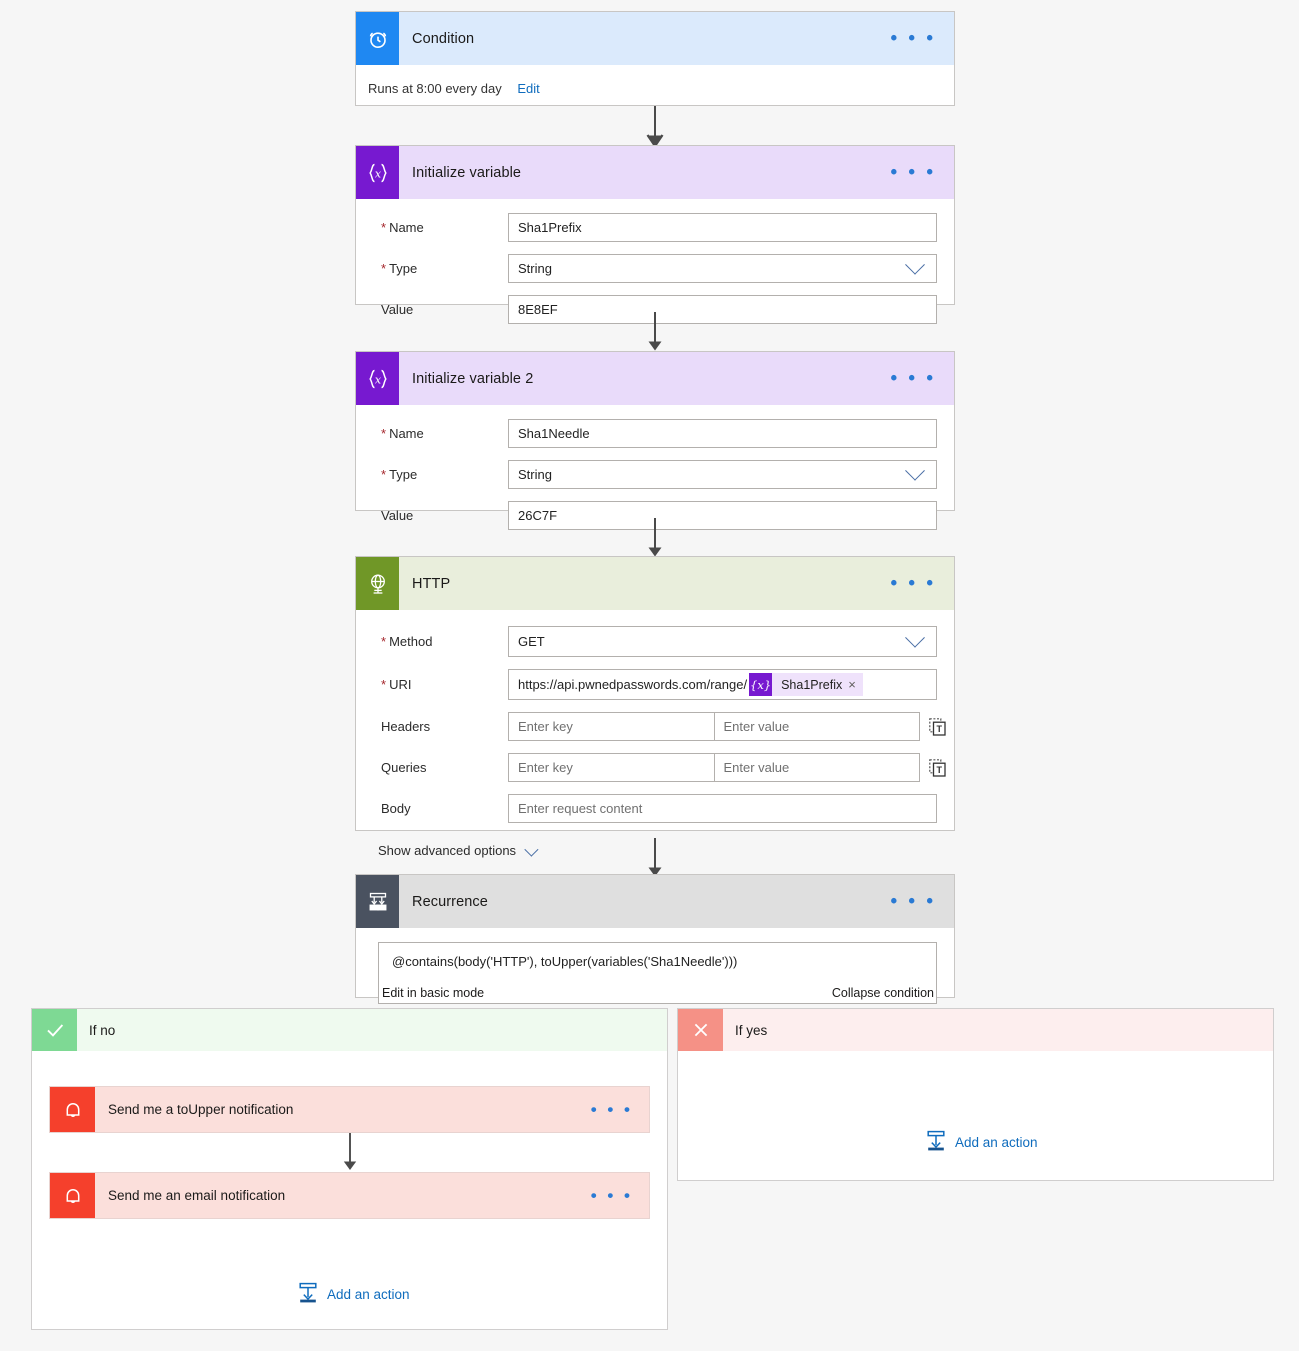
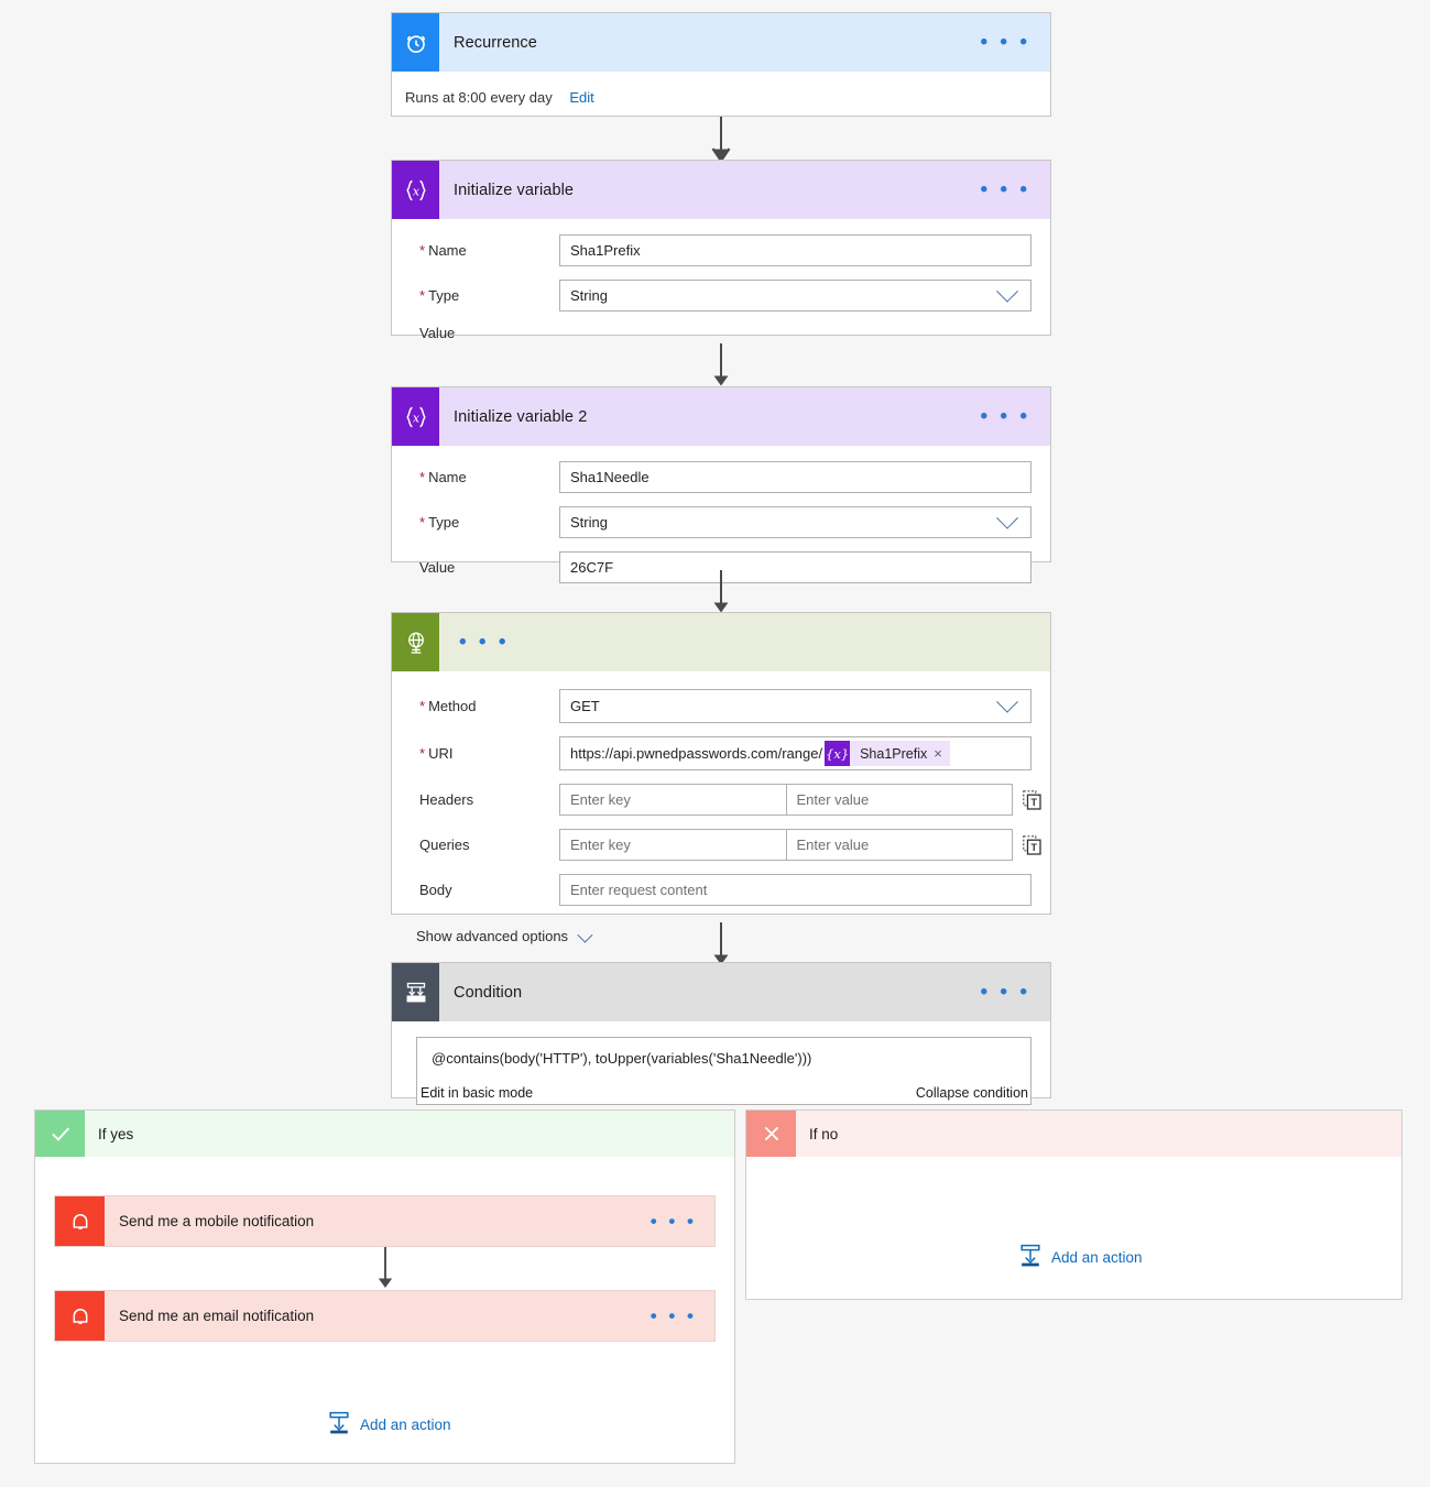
- Condition
+ Recurrence
  • • •
  Runs at 8:00 every day Edit
  x
  Initialize variable
  • • •
  Name
  Sha1Prefix
  Type
  String
  Value
- 8E8EF
  x
  Initialize variable 2
  • • •
  Name
  Sha1Needle
  Type
  String
  Value
  26C7F
- HTTP
  • • •
  Method
  GET
  URI
  https://api.pwnedpasswords.com/range/
  {x}
  Sha1Prefix
  ×
  Headers
  Enter key
  Enter value
  T
  Queries
  Enter key
  Enter value
  T
  Body
  Enter request content
  Show advanced options
- Recurrence
+ Condition
  • • •
  @contains(body('HTTP'), toUpper(variables('Sha1Needle')))
  Edit in basic mode
  Collapse condition
- If no
+ If yes
- Send me a toUpper notification
+ Send me a mobile notification
  • • •
  Send me an email notification
  • • •
  Add an action
- If yes
+ If no
  Add an action
